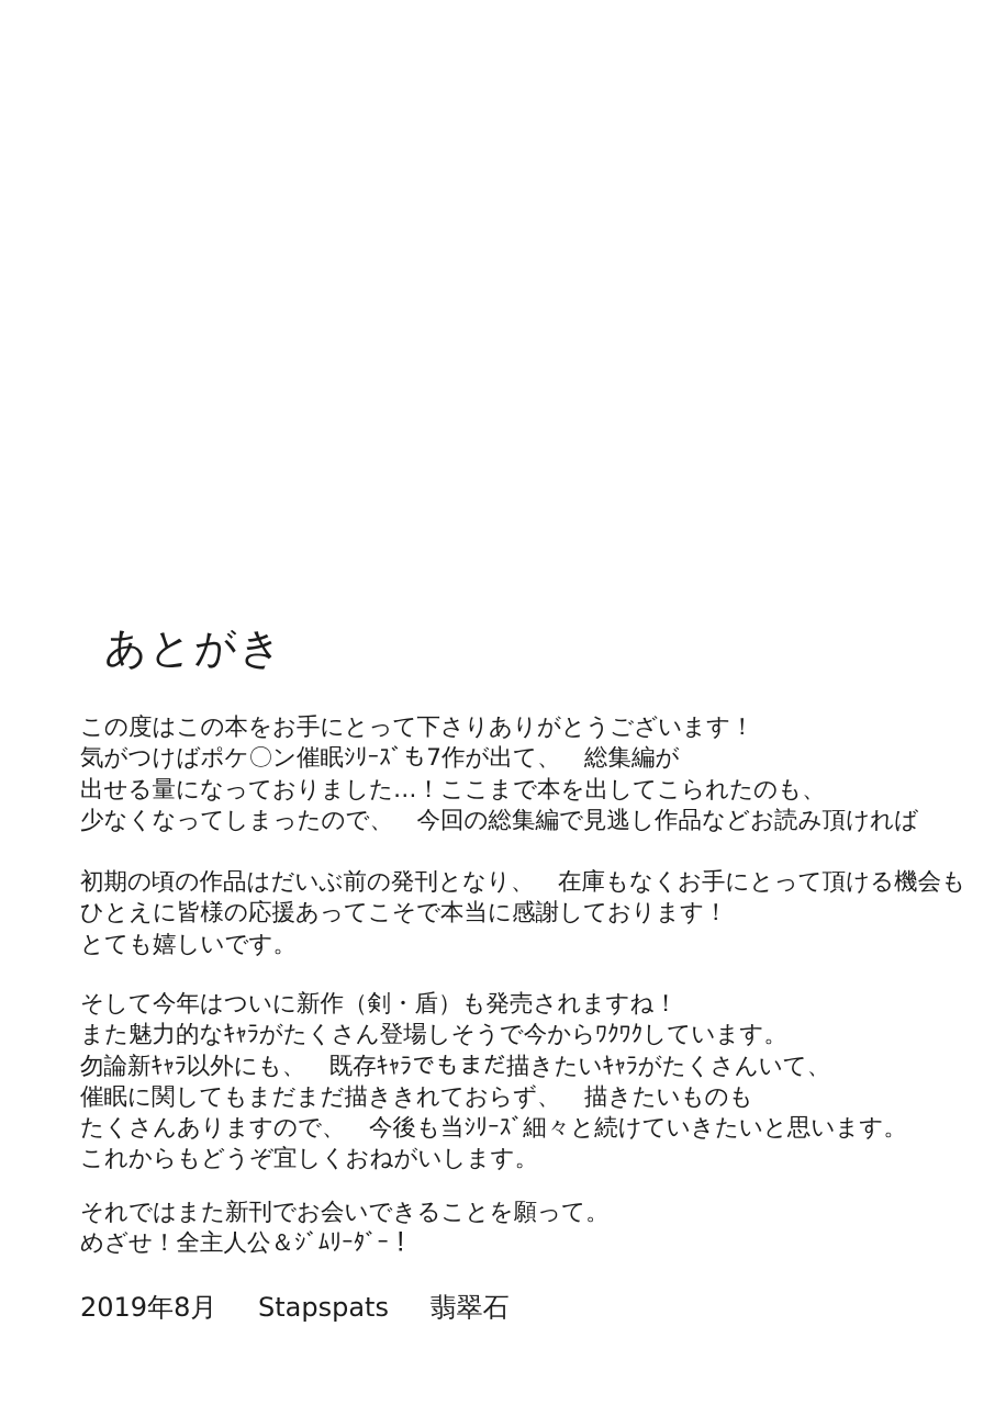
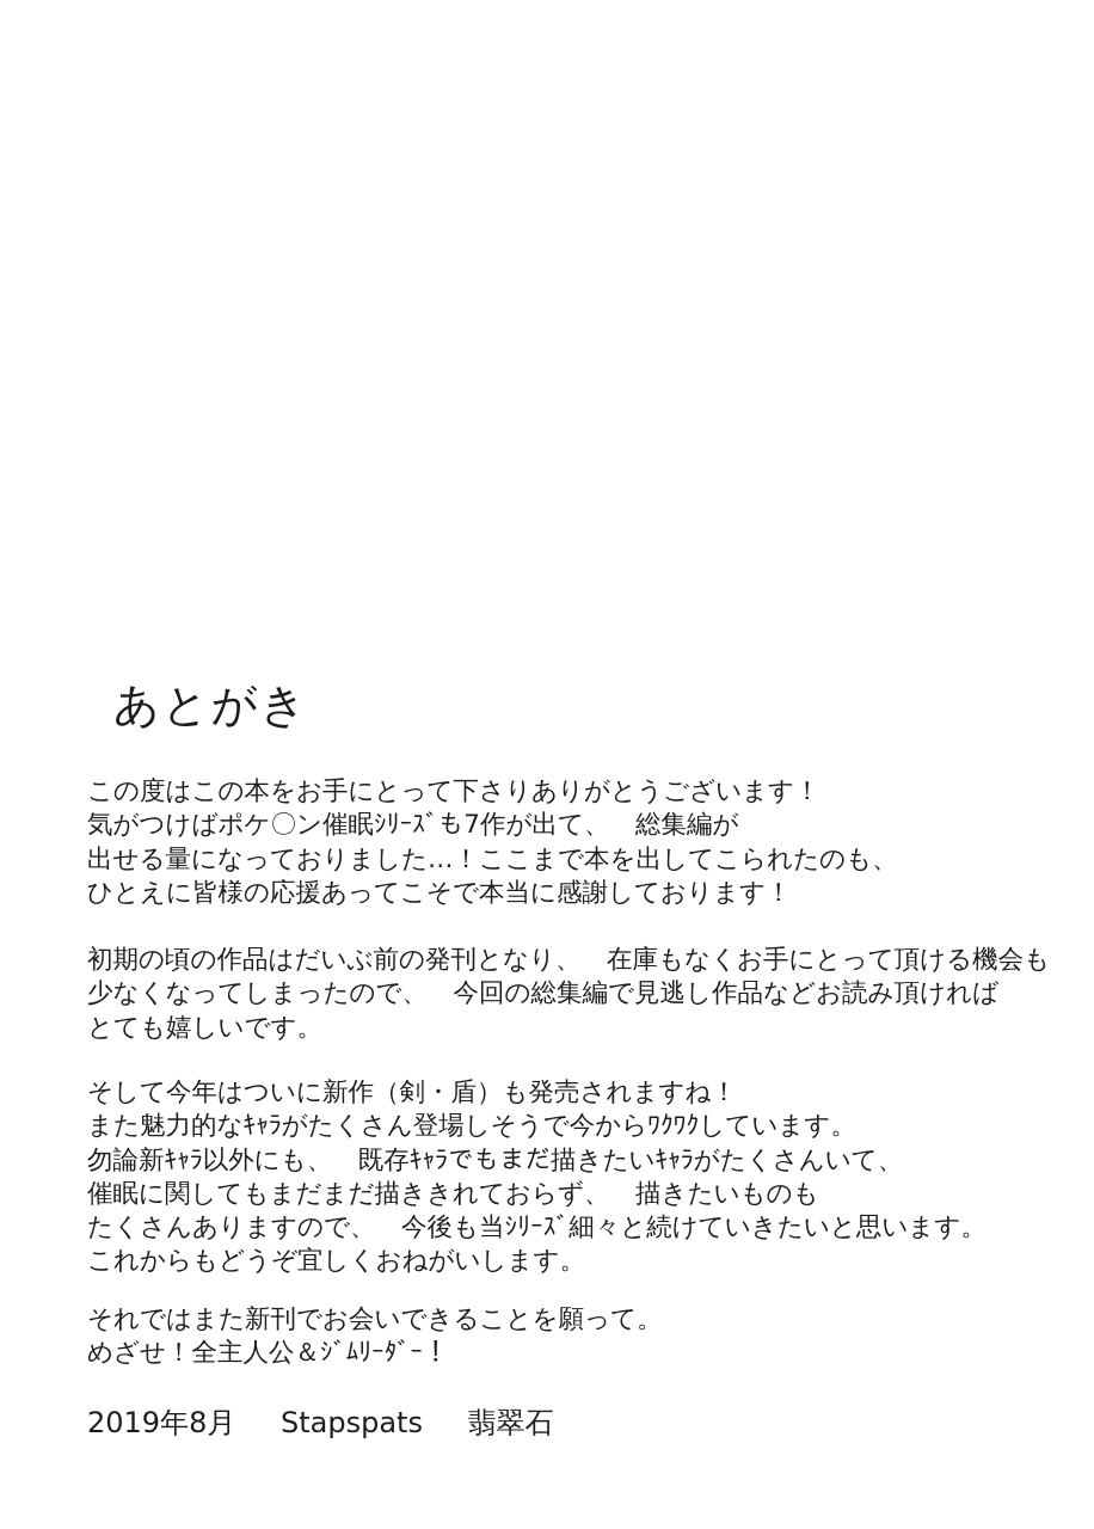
  あとがき
  この度はこの本をお手にとって下さりありがとうございます！
  気がつけばポケ〇ン催眠ｼﾘｰｽﾞも7作が出て、 総集編が
  出せる量になっておりました…！ここまで本を出してこられたのも、
- 少なくなってしまったので、 今回の総集編で見逃し作品などお読み頂ければ
+ ひとえに皆様の応援あってこそで本当に感謝しております！
  初期の頃の作品はだいぶ前の発刊となり、 在庫もなくお手にとって頂ける機会も
- ひとえに皆様の応援あってこそで本当に感謝しております！
+ 少なくなってしまったので、 今回の総集編で見逃し作品などお読み頂ければ
  とても嬉しいです。
  そして今年はついに新作（剣・盾）も発売されますね！
  また魅力的なｷｬﾗがたくさん登場しそうで今からﾜｸﾜｸしています。
  勿論新ｷｬﾗ以外にも、 既存ｷｬﾗでもまだ描きたいｷｬﾗがたくさんいて、
  催眠に関してもまだまだ描ききれておらず、 描きたいものも
  たくさんありますので、 今後も当ｼﾘｰｽﾞ細々と続けていきたいと思います。
  これからもどうぞ宜しくおねがいします。
  それではまた新刊でお会いできることを願って。
  めざせ！全主人公＆ｼﾞﾑﾘｰﾀﾞｰ！
  2019年8月 Stapspats 翡翠石
